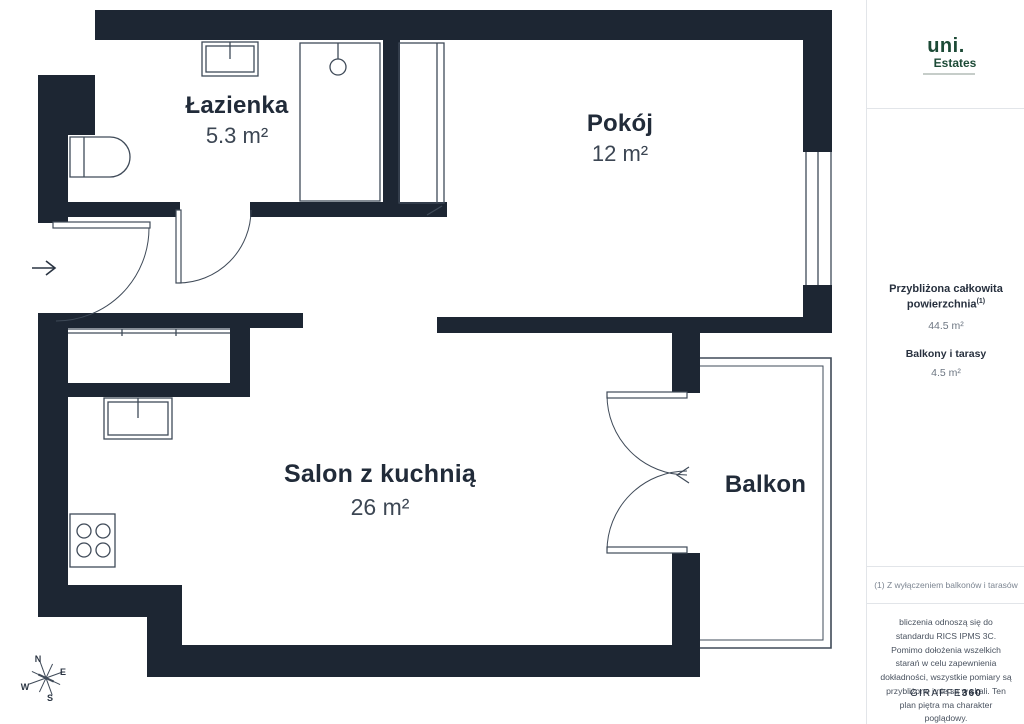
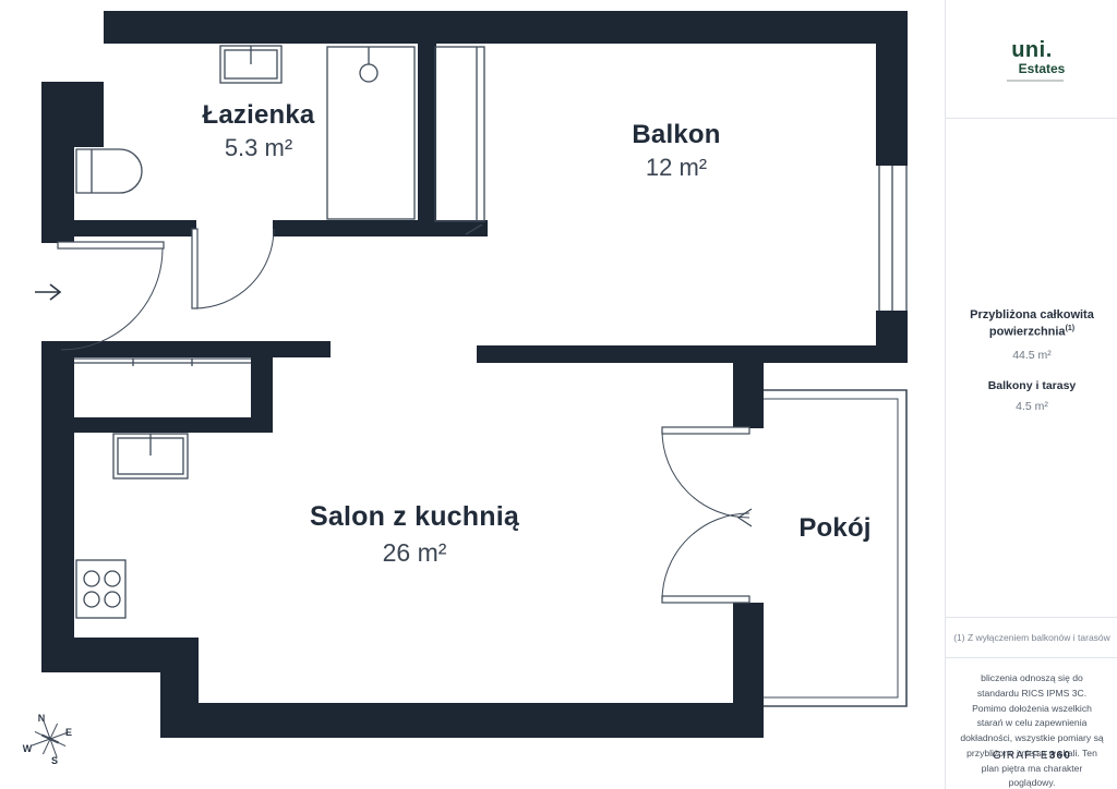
  N
  E
  W
  S
  Łazienka
  5.3 m²
- Pokój
+ Balkon
  12 m²
  Salon z kuchnią
  26 m²
- Balkon
+ Pokój
  uni.
  Estates
  Przybliżona całkowita powierzchnia
  44.5 m²
  Balkony i tarasy
  4.5 m²
  (1) Z wyłączeniem balkonów i tarasów
  bliczenia odnoszą się do standardu RICS IPMS 3C. Pomimo dołożenia wszelkich starań w celu zapewnienia dokładności, wszystkie pomiary są przybliżone i nie są w skali. Ten plan piętra ma charakter poglądowy.
  GIRAFFE360
